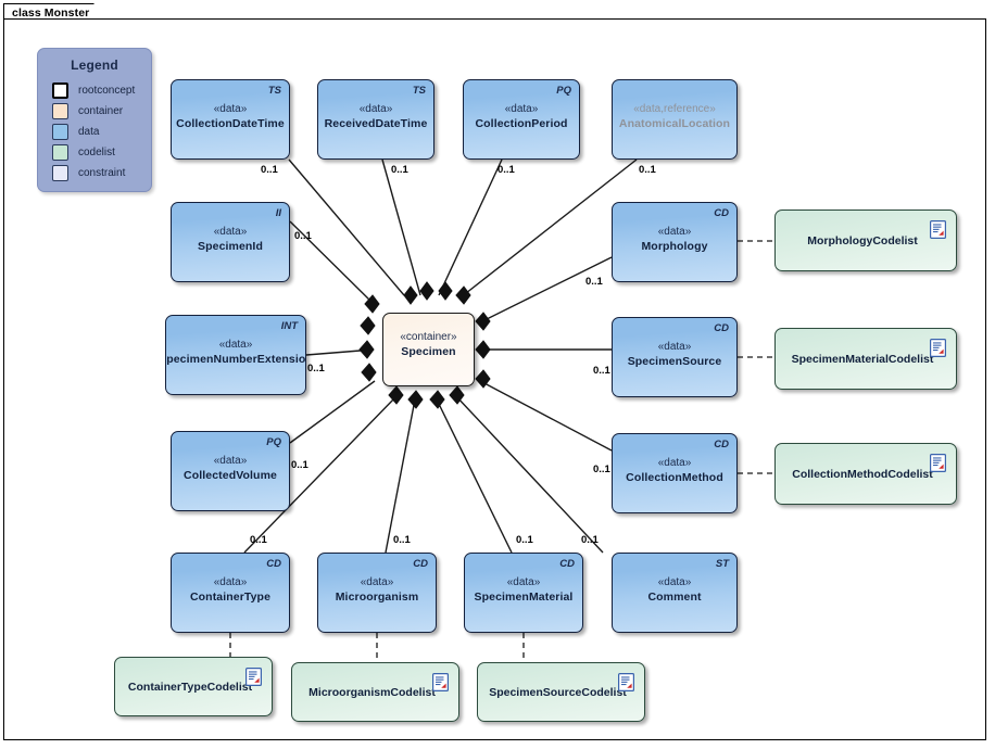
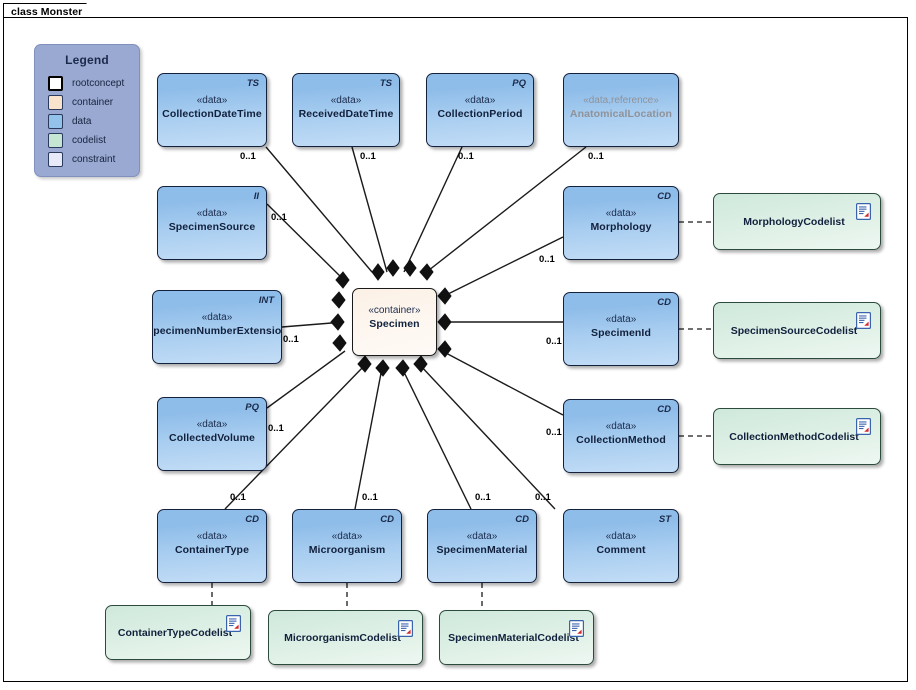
  class Monster
  Legend
  rootconcept
  container
  data
  codelist
  constraint
  TS
  «data»
  CollectionDateTime
  TS
  «data»
  ReceivedDateTime
  PQ
  «data»
  CollectionPeriod
  «data,reference»
  AnatomicalLocation
  II
  «data»
- SpecimenId
+ SpecimenSource
  CD
  «data»
  Morphology
  INT
  «data»
  pecimenNumberExtensio
  «container»
  Specimen
  CD
  «data»
- SpecimenSource
+ SpecimenId
  PQ
  «data»
  CollectedVolume
  CD
  «data»
  CollectionMethod
  CD
  «data»
  ContainerType
  CD
  «data»
  Microorganism
  CD
  «data»
  SpecimenMaterial
  ST
  «data»
  Comment
  MorphologyCodelist
- SpecimenMaterialCodelist
+ SpecimenSourceCodelist
  CollectionMethodCodelist
  ContainerTypeCodelist
  MicroorganismCodelist
- SpecimenSourceCodelist
+ SpecimenMaterialCodelist
  0..1
  0..1
  0..1
  0..1
  0..1
  0..1
  0..1
  0..1
  0..1
  0..1
  0..1
  0..1
  0..1
  0..1
